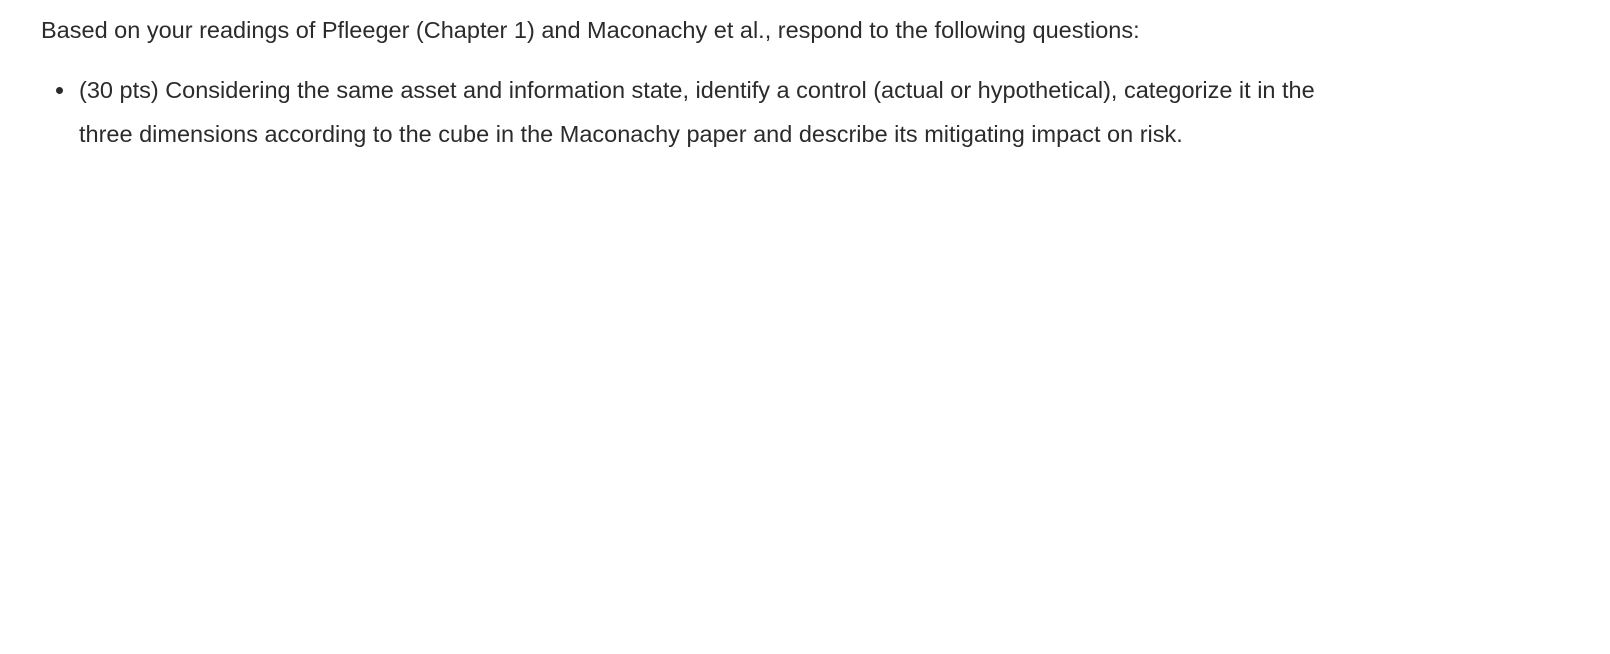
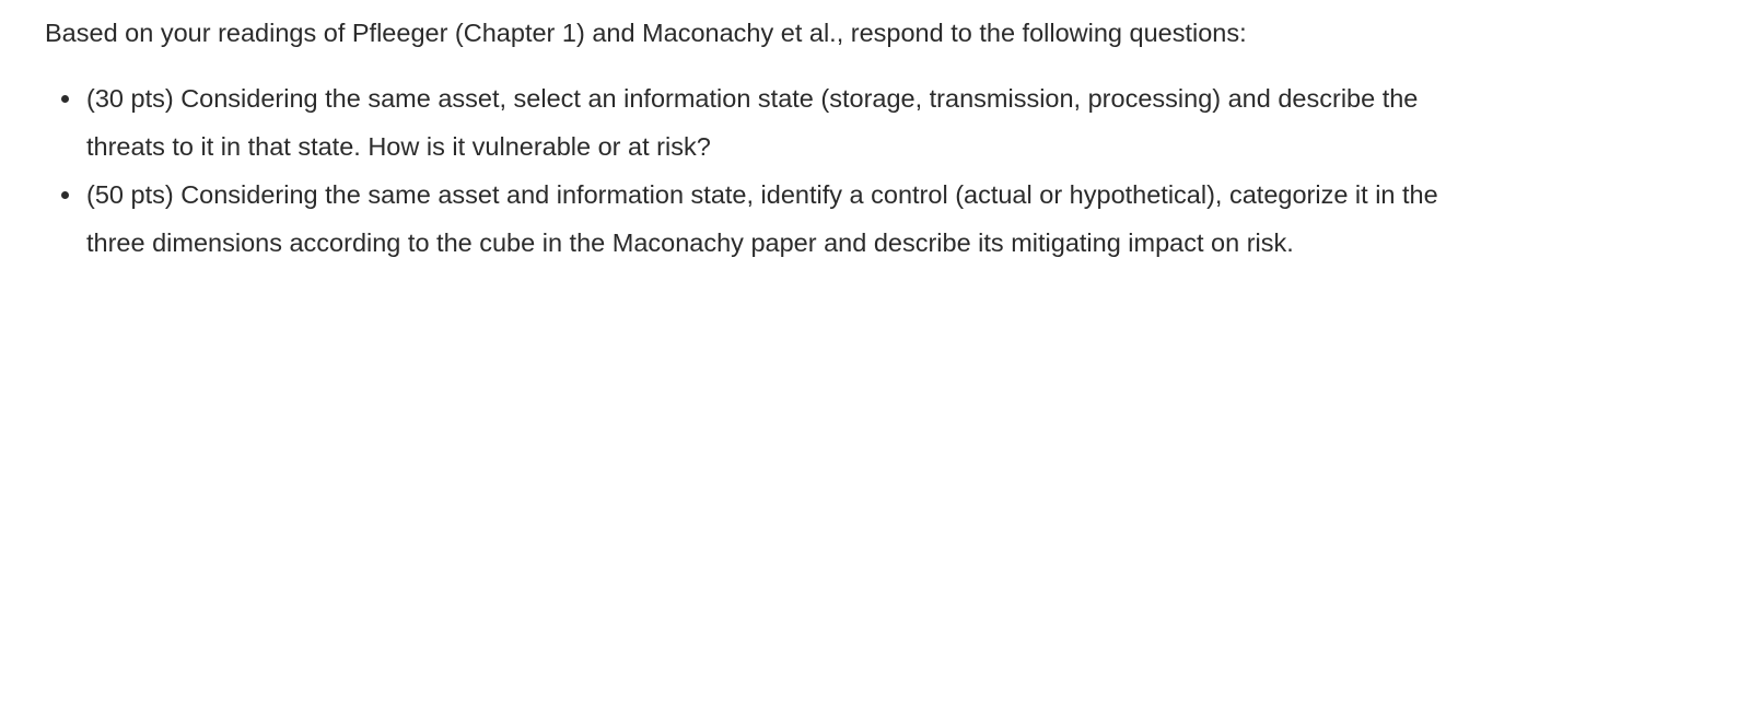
  Based on your readings of Pfleeger (Chapter 1) and Maconachy et al., respond to the following questions:
+ (30 pts) Considering the same asset, select an information state (storage, transmission, processing) and describe the threats to it in that state. How is it vulnerable or at risk?
- (30 pts) Considering the same asset and information state, identify a control (actual or hypothetical), categorize it in the three dimensions according to the cube in the Maconachy paper and describe its mitigating impact on risk.
+ (50 pts) Considering the same asset and information state, identify a control (actual or hypothetical), categorize it in the three dimensions according to the cube in the Maconachy paper and describe its mitigating impact on risk.
